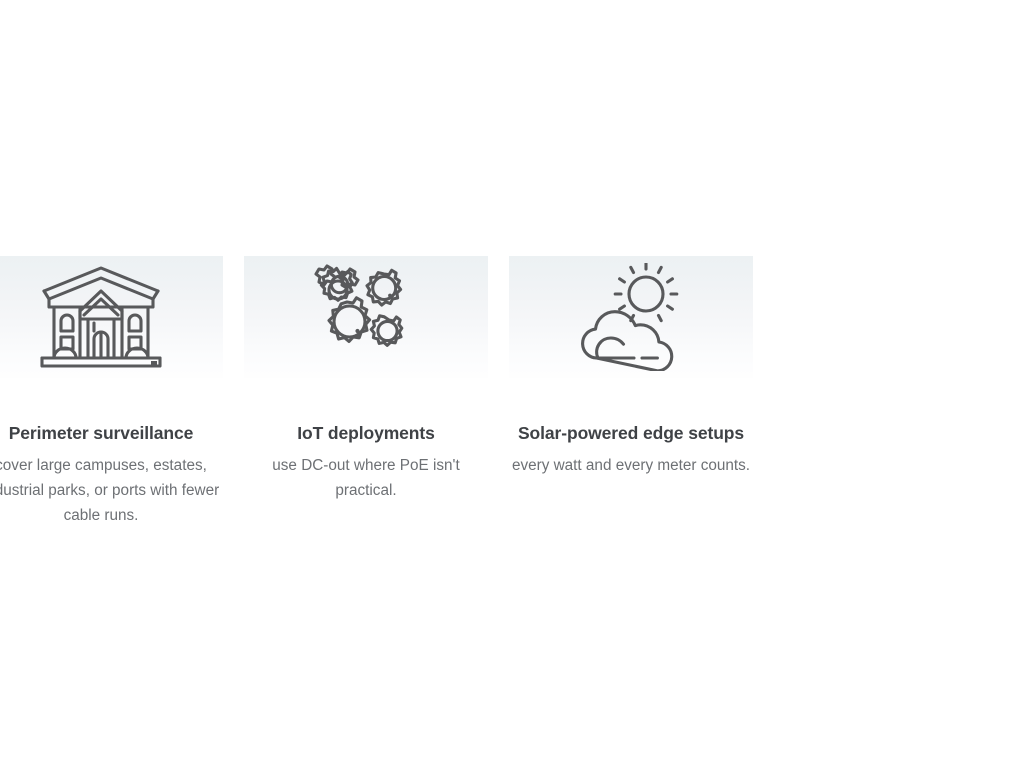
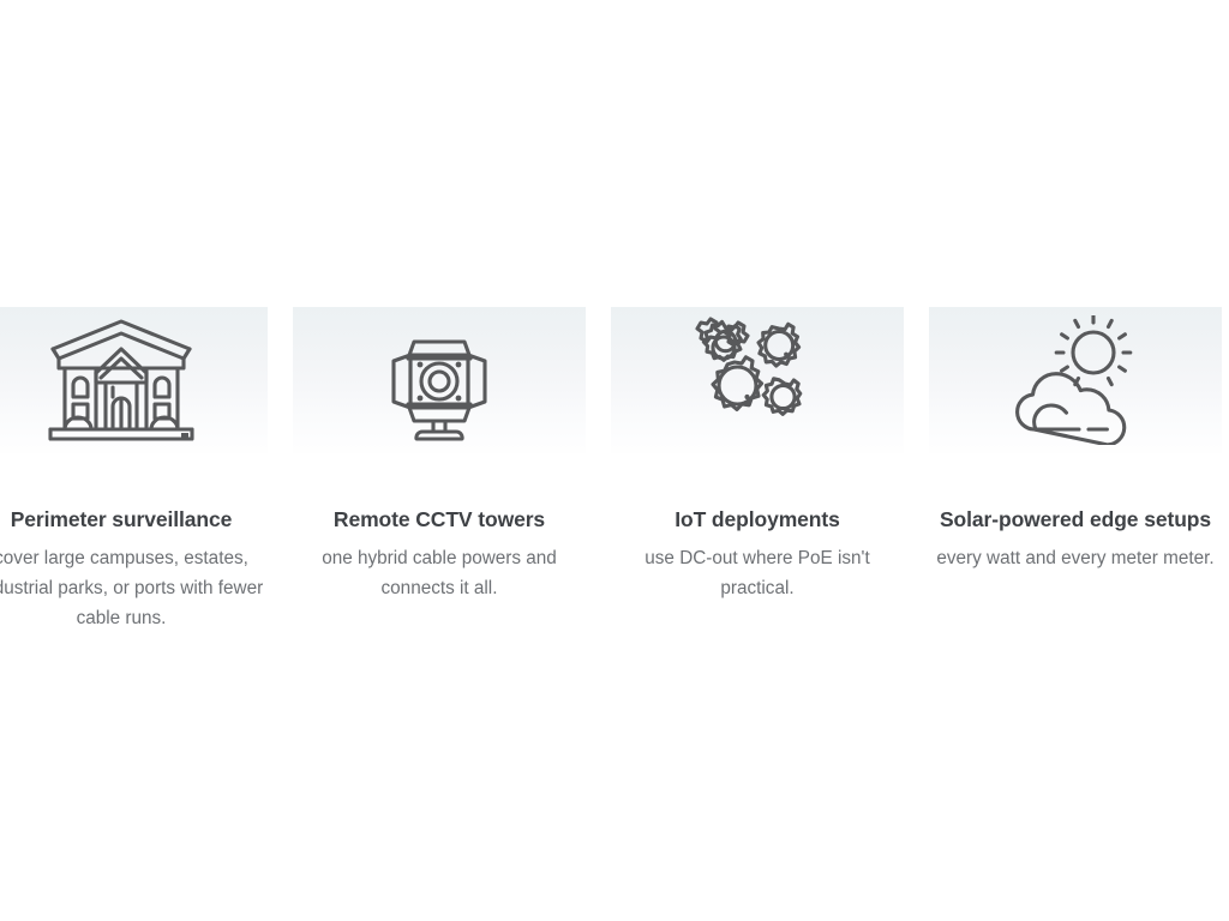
  Perimeter surveillance
  over large campuses, estates, ustrial parks, or ports with fewer cable runs.
+ Remote CCTV towers
+ one hybrid cable powers and connects it all.
  IoT deployments
  use DC-out where PoE isn't practical.
  Solar-powered edge setups
- every watt and every meter counts.
+ every watt and every meter meter.
